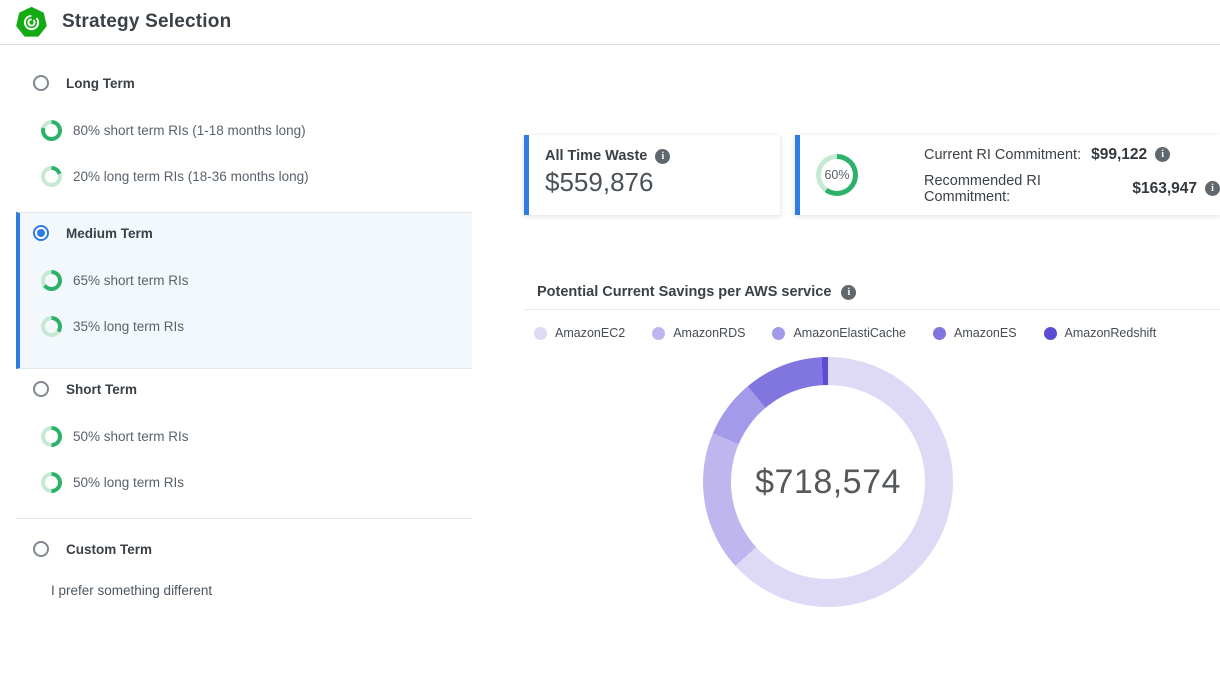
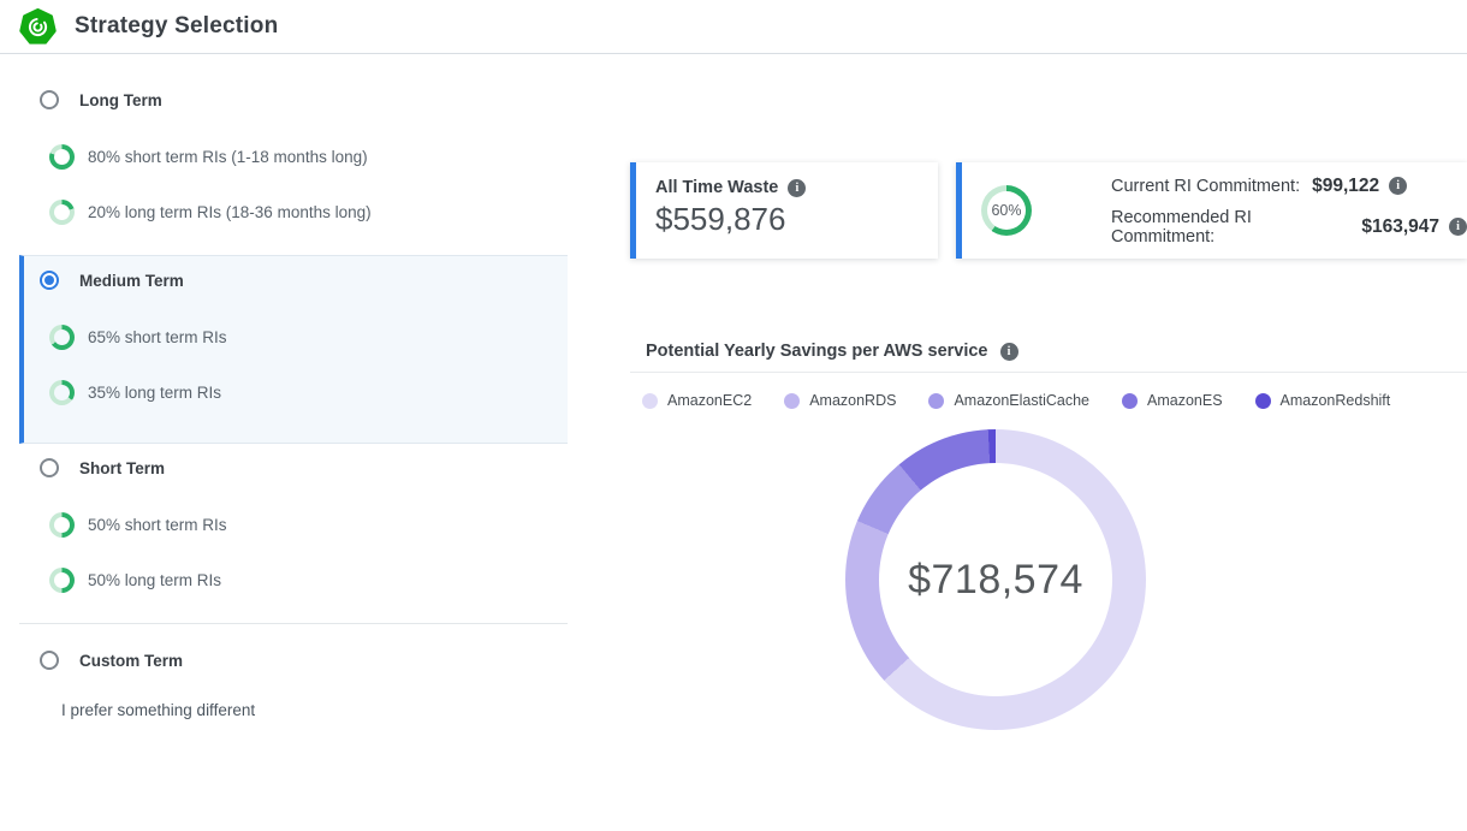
  Strategy Selection
  Long Term
  80% short term RIs (1-18 months long)
  20% long term RIs (18-36 months long)
  Medium Term
  65% short term RIs
  35% long term RIs
  Short Term
  50% short term RIs
  50% long term RIs
  Custom Term
  I prefer something different
  All Time Waste
  i
  $559,876
  60%
  Current RI Commitment:
  $99,122
  i
  Recommended RI Commitment:
  $163,947
  i
- Potential Current Savings per AWS service
+ Potential Yearly Savings per AWS service
  i
  AmazonEC2
  AmazonRDS
  AmazonElastiCache
  AmazonES
  AmazonRedshift
  $718,574
